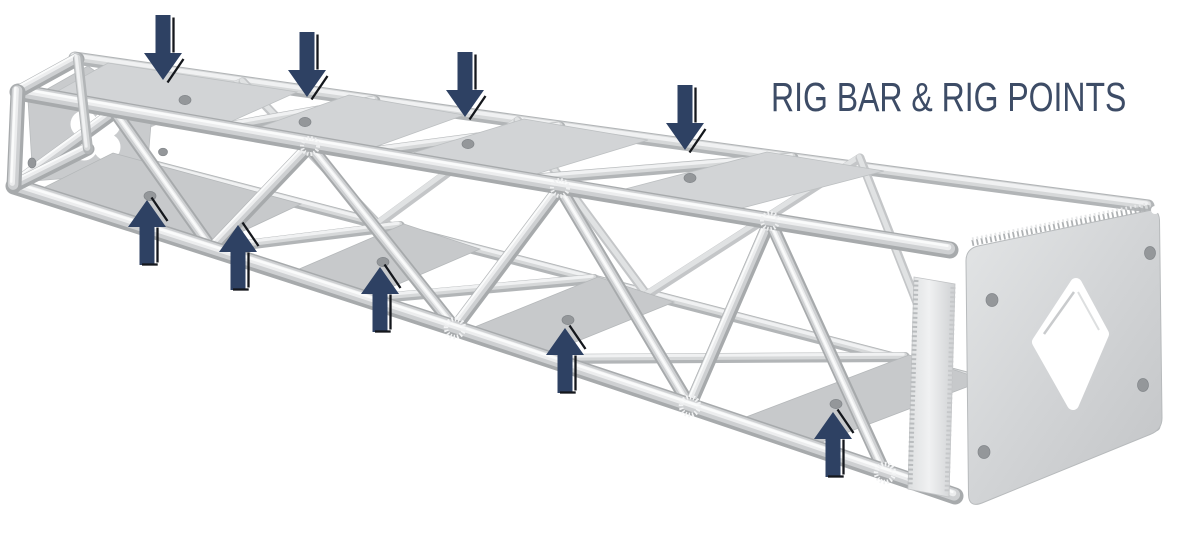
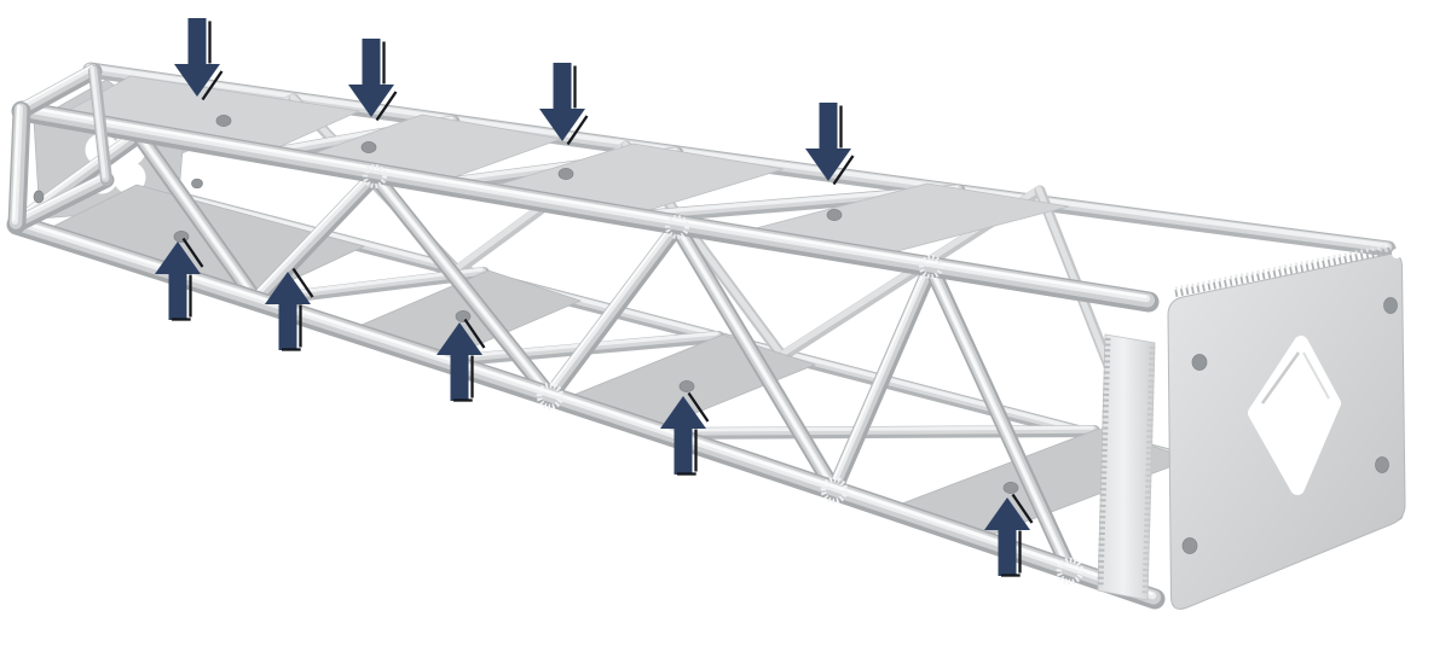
- RIG BAR & RIG POINTS
